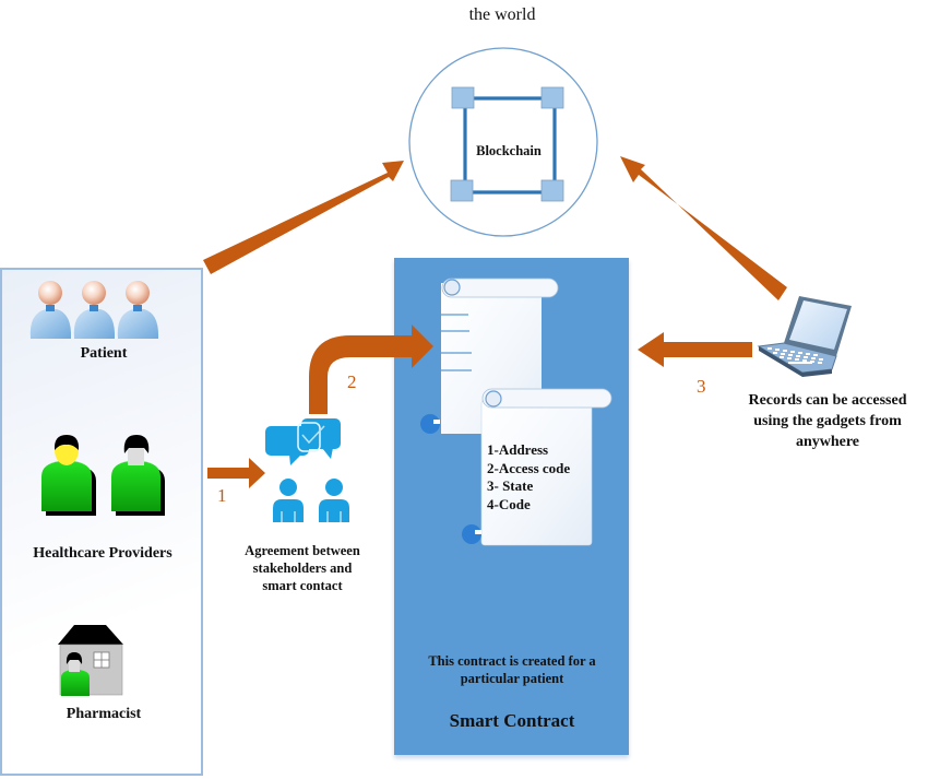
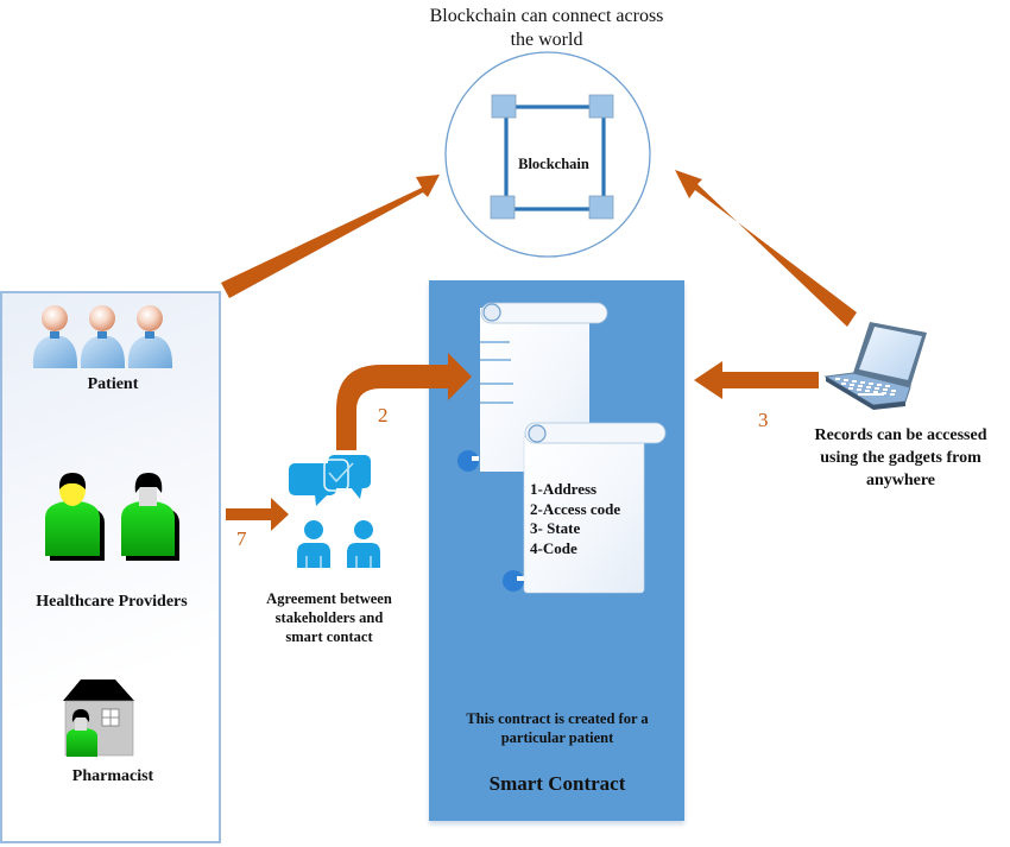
+ Blockchain can connect across
  the world
  Patient
  Healthcare Providers
  Pharmacist
- 1
+ 7
  2
  3
  Agreement between
  stakeholders and
  smart contact
  Blockchain
  1-Address
  2-Access code
  3- State
  4-Code
  This contract is created for a
  particular patient
  Smart Contract
  Records can be accessed
  using the gadgets from
  anywhere
